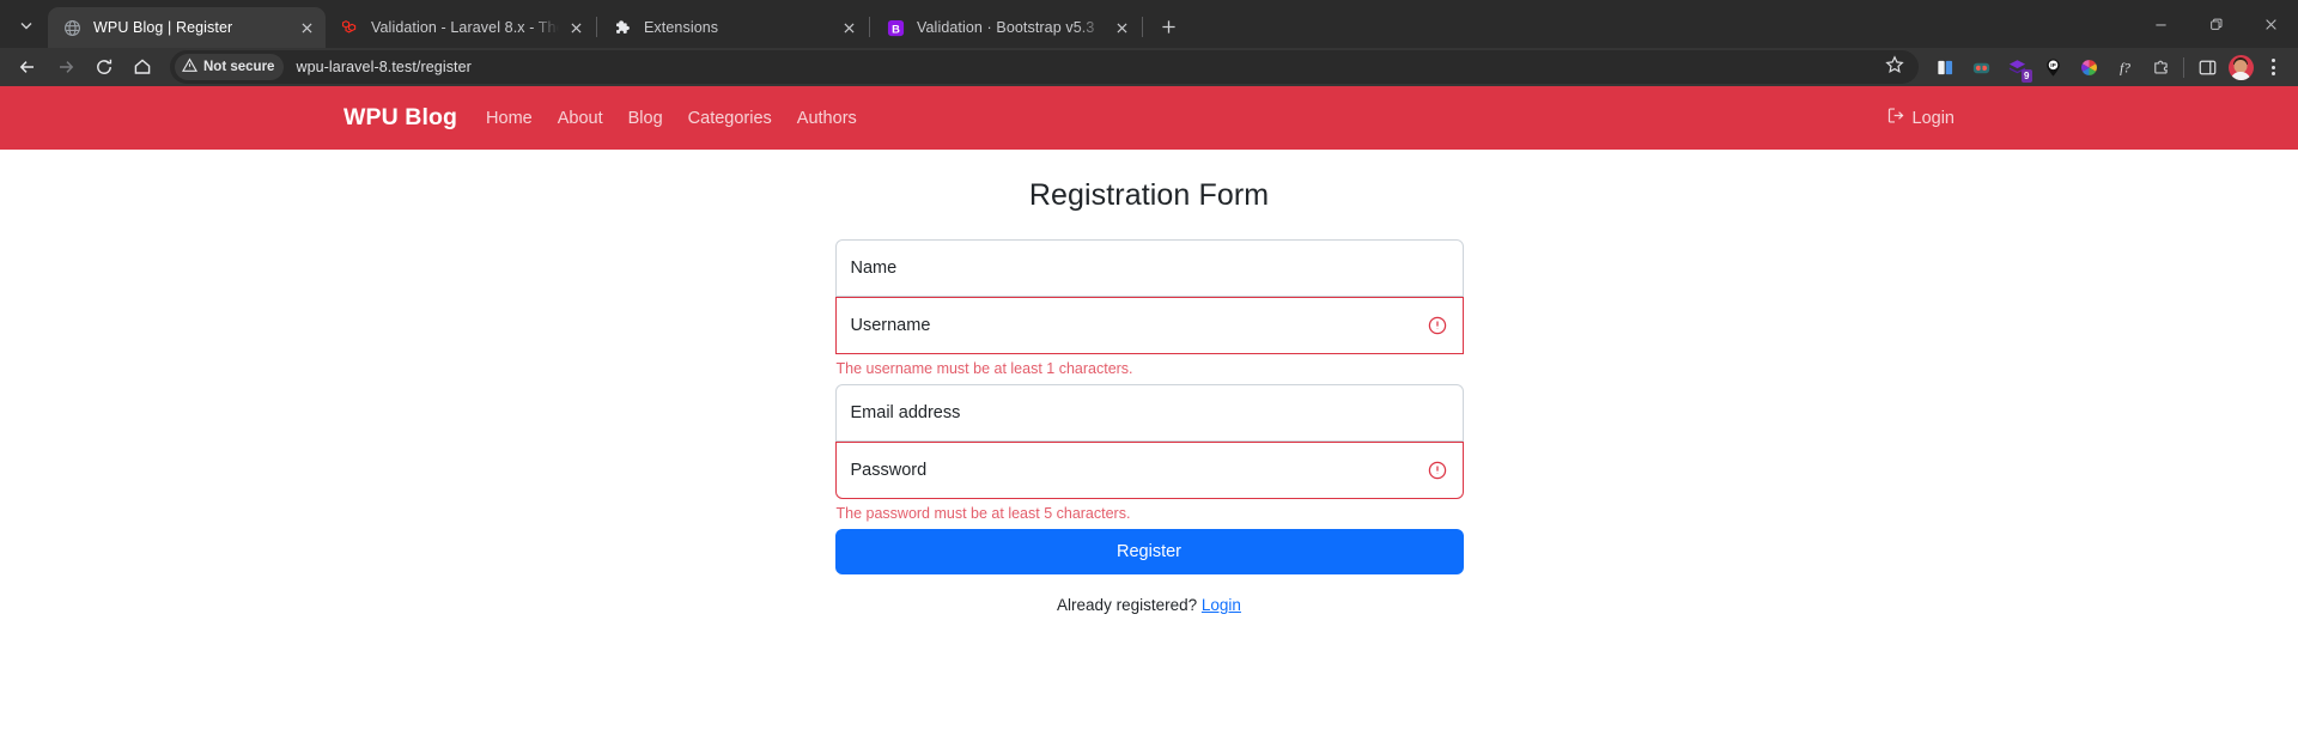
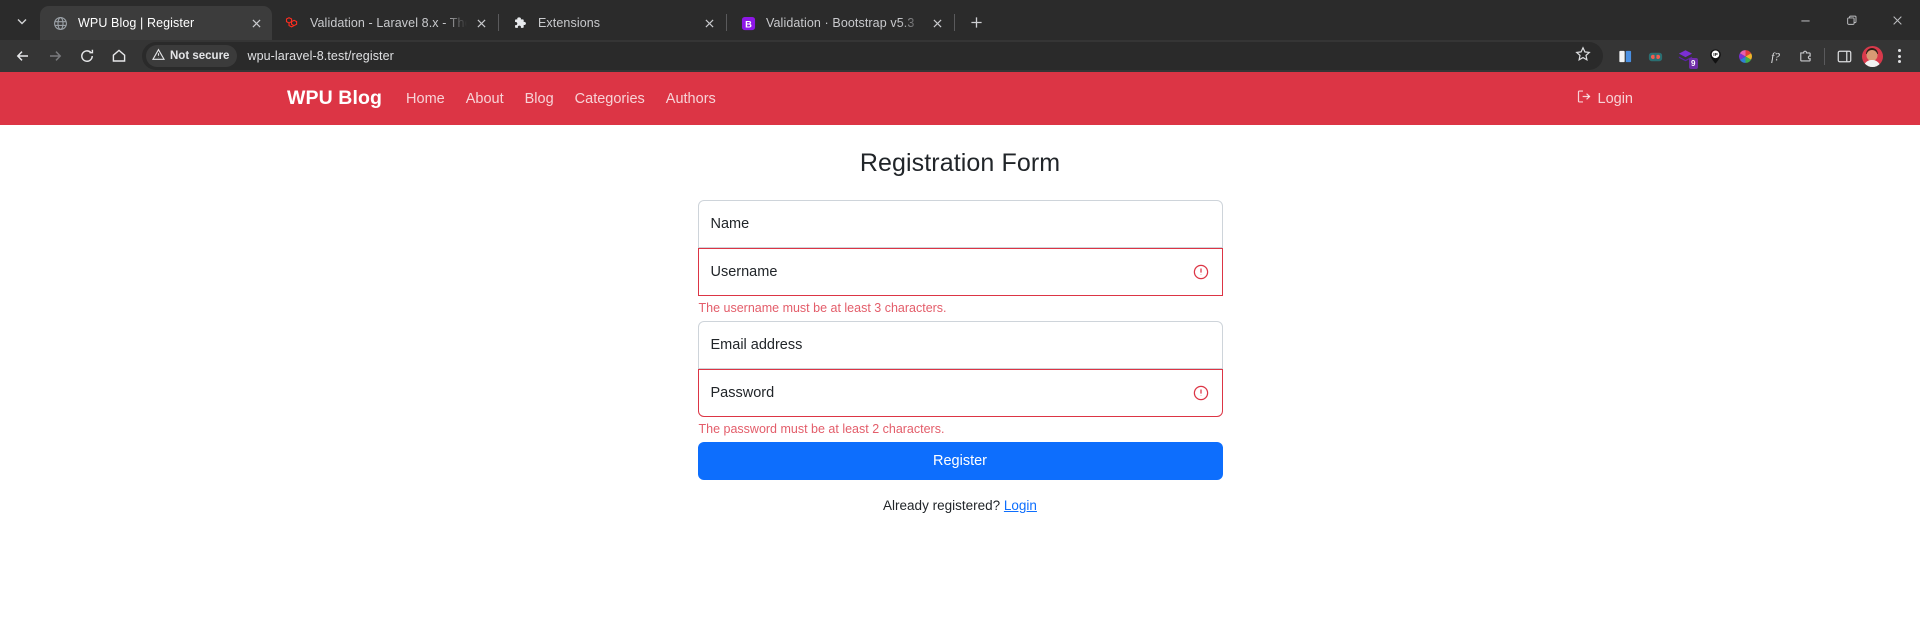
  WPU Blog | Register
  Extensions
  B
  Validation · Bootstrap v5.3
  Not secure
  wpu-laravel-8.test/register
  9
  f?
  WPU Blog
  Home
  About
  Blog
  Categories
  Authors
  Login
  Registration Form
  Name
  Username
- The username must be at least 1 characters.
+ The username must be at least 3 characters.
  Email address
  Password
- The password must be at least 5 characters.
+ The password must be at least 2 characters.
  Register
  Already registered? Login
